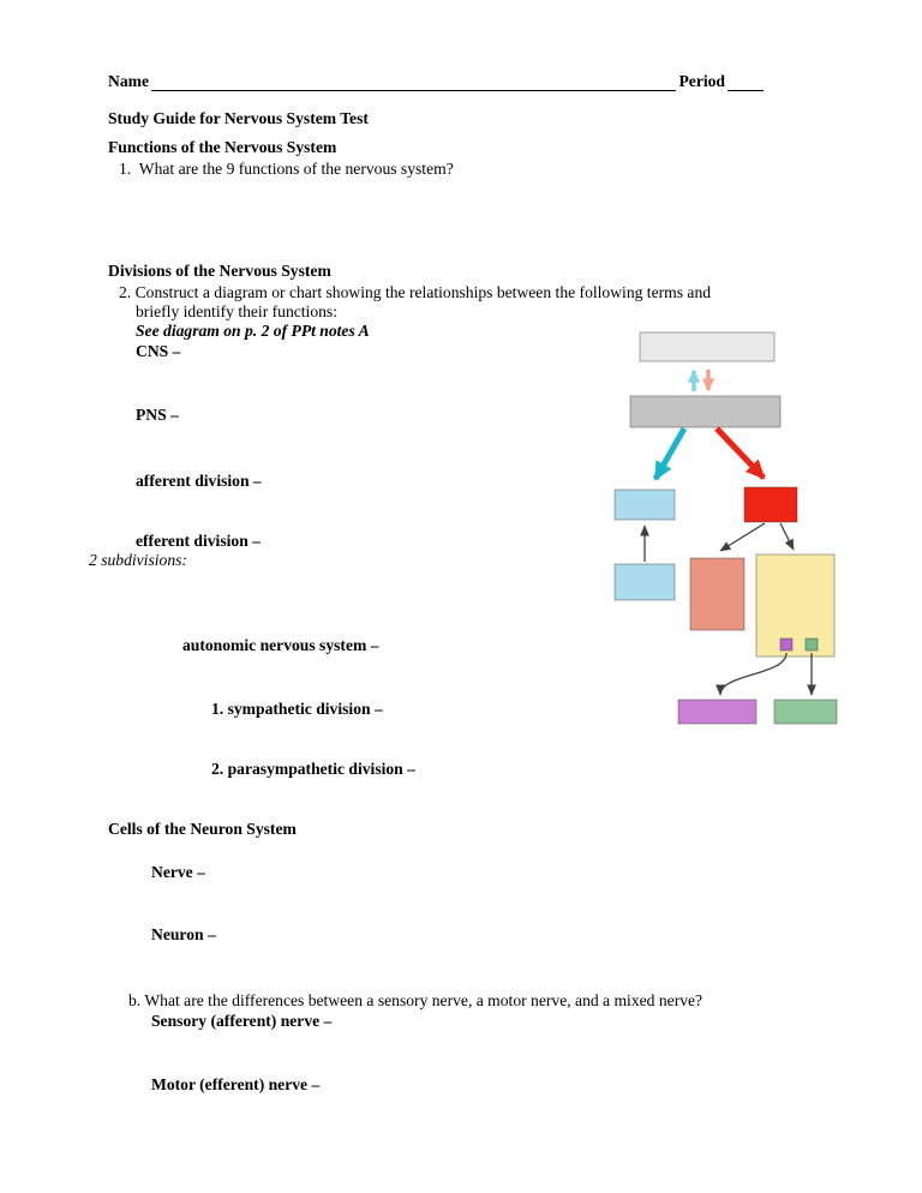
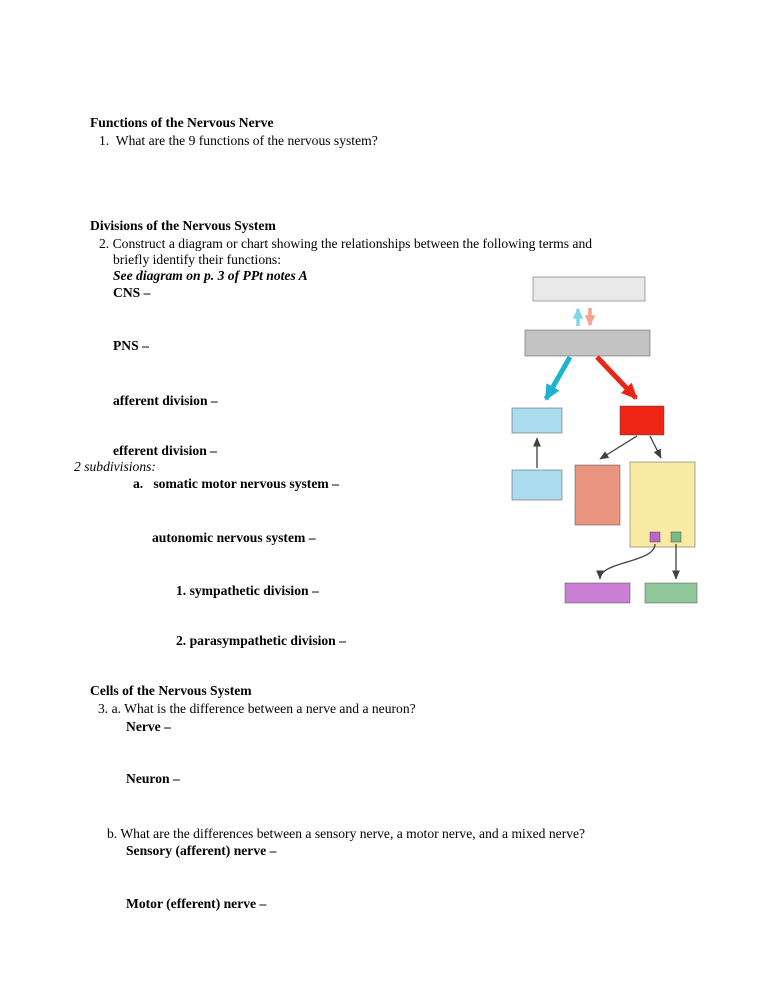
- Name
- Period
- Study Guide for Nervous System Test
- Functions of the Nervous System
+ Functions of the Nervous Nerve
  1. What are the 9 functions of the nervous system?
  Divisions of the Nervous System
  2. Construct a diagram or chart showing the relationships between the following terms and
  briefly identify their functions:
- See diagram on p. 2 of PPt notes A
+ See diagram on p. 3 of PPt notes A
  CNS –
  PNS –
  afferent division –
  efferent division –
  2 subdivisions:
+ a. somatic motor nervous system –
  autonomic nervous system –
  1. sympathetic division –
  2. parasympathetic division –
- Cells of the Neuron System
+ Cells of the Nervous System
+ 3. a. What is the difference between a nerve and a neuron?
  Nerve –
  Neuron –
  b. What are the differences between a sensory nerve, a motor nerve, and a mixed nerve?
  Sensory (afferent) nerve –
  Motor (efferent) nerve –
